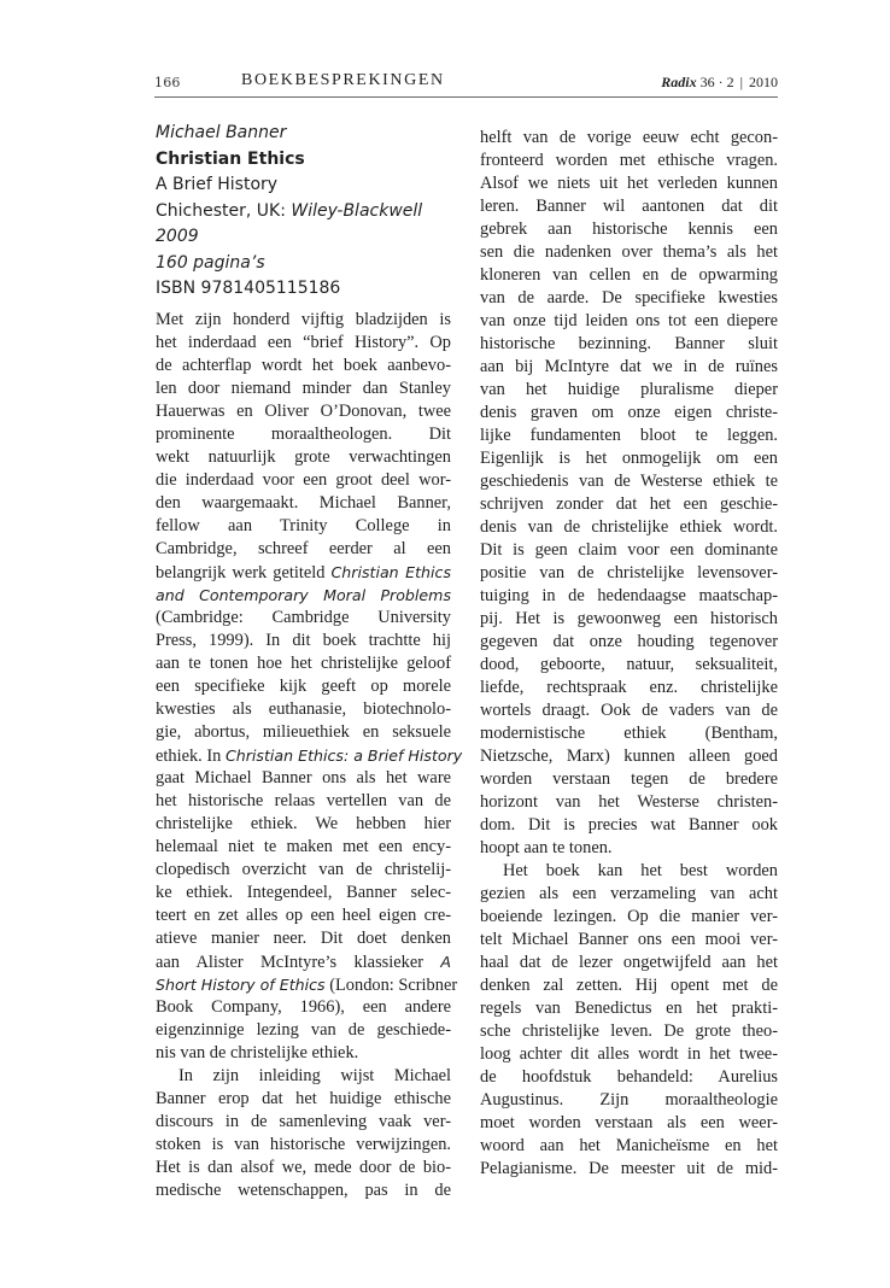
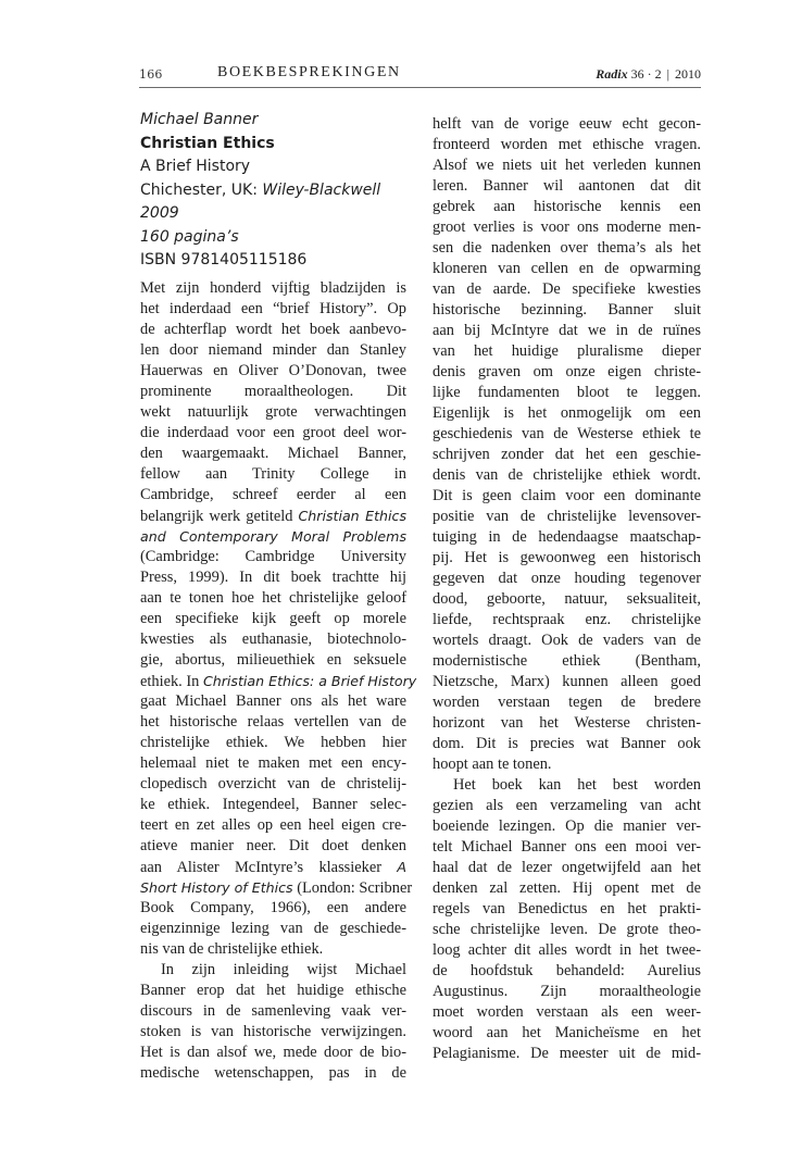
  166
  BOEKBESPREKINGEN
  Radix 36 · 2 | 2010
  Michael Banner
  Christian Ethics
  A Brief History
  Chichester, UK: Wiley-Blackwell 2009
  160 pagina’s
  ISBN 9781405115186
  Met zijn honderd vijftig bladzijden is
  het inderdaad een “brief History”. Op
  de achterflap wordt het boek aanbevo-
  len door niemand minder dan Stanley
  Hauerwas en Oliver O’Donovan, twee
  prominente moraaltheologen. Dit
  wekt natuurlijk grote verwachtingen
  die inderdaad voor een groot deel wor-
  den waargemaakt. Michael Banner,
  fellow aan Trinity College in
  Cambridge, schreef eerder al een
  belangrijk werk getiteld Christian Ethics
  and Contemporary Moral Problems
  (Cambridge: Cambridge University
  Press, 1999). In dit boek trachtte hij
  aan te tonen hoe het christelijke geloof
  een specifieke kijk geeft op morele
  kwesties als euthanasie, biotechnolo-
  gie, abortus, milieuethiek en seksuele
  ethiek. In Christian Ethics: a Brief History
  gaat Michael Banner ons als het ware
  het historische relaas vertellen van de
  christelijke ethiek. We hebben hier
  helemaal niet te maken met een ency-
  clopedisch overzicht van de christelij-
  ke ethiek. Integendeel, Banner selec-
  teert en zet alles op een heel eigen cre-
  atieve manier neer. Dit doet denken
  aan Alister McIntyre’s klassieker A
  Short History of Ethics (London: Scribner
  Book Company, 1966), een andere
  eigenzinnige lezing van de geschiede-
  nis van de christelijke ethiek.
  In zijn inleiding wijst Michael
  Banner erop dat het huidige ethische
  discours in de samenleving vaak ver-
  stoken is van historische verwijzingen.
  Het is dan alsof we, mede door de bio-
  medische wetenschappen, pas in de
  helft van de vorige eeuw echt gecon-
  fronteerd worden met ethische vragen.
  Alsof we niets uit het verleden kunnen
  leren. Banner wil aantonen dat dit
  gebrek aan historische kennis een
+ groot verlies is voor ons moderne men-
  sen die nadenken over thema’s als het
  kloneren van cellen en de opwarming
  van de aarde. De specifieke kwesties
- van onze tijd leiden ons tot een diepere
  historische bezinning. Banner sluit
  aan bij McIntyre dat we in de ruïnes
  van het huidige pluralisme dieper
  denis graven om onze eigen christe-
  lijke fundamenten bloot te leggen.
  Eigenlijk is het onmogelijk om een
  geschiedenis van de Westerse ethiek te
  schrijven zonder dat het een geschie-
  denis van de christelijke ethiek wordt.
  Dit is geen claim voor een dominante
  positie van de christelijke levensover-
  tuiging in de hedendaagse maatschap-
  pij. Het is gewoonweg een historisch
  gegeven dat onze houding tegenover
  dood, geboorte, natuur, seksualiteit,
  liefde, rechtspraak enz. christelijke
  wortels draagt. Ook de vaders van de
  modernistische ethiek (Bentham,
  Nietzsche, Marx) kunnen alleen goed
  worden verstaan tegen de bredere
  horizont van het Westerse christen-
  dom. Dit is precies wat Banner ook
  hoopt aan te tonen.
  Het boek kan het best worden
  gezien als een verzameling van acht
  boeiende lezingen. Op die manier ver-
  telt Michael Banner ons een mooi ver-
  haal dat de lezer ongetwijfeld aan het
  denken zal zetten. Hij opent met de
  regels van Benedictus en het prakti-
  sche christelijke leven. De grote theo-
  loog achter dit alles wordt in het twee-
  de hoofdstuk behandeld: Aurelius
  Augustinus. Zijn moraaltheologie
  moet worden verstaan als een weer-
  woord aan het Manicheïsme en het
  Pelagianisme. De meester uit de mid-
